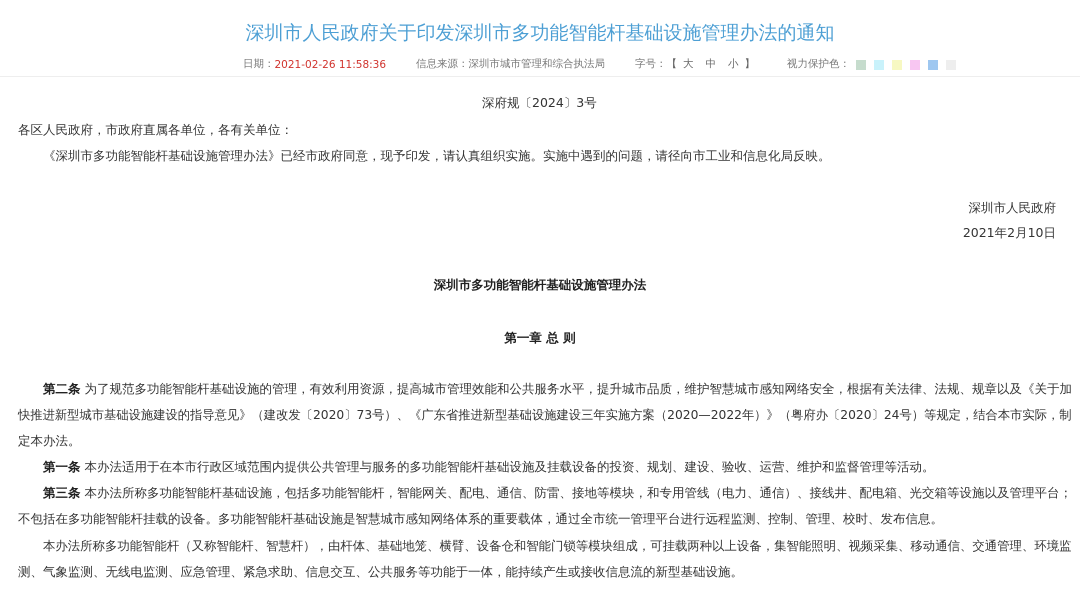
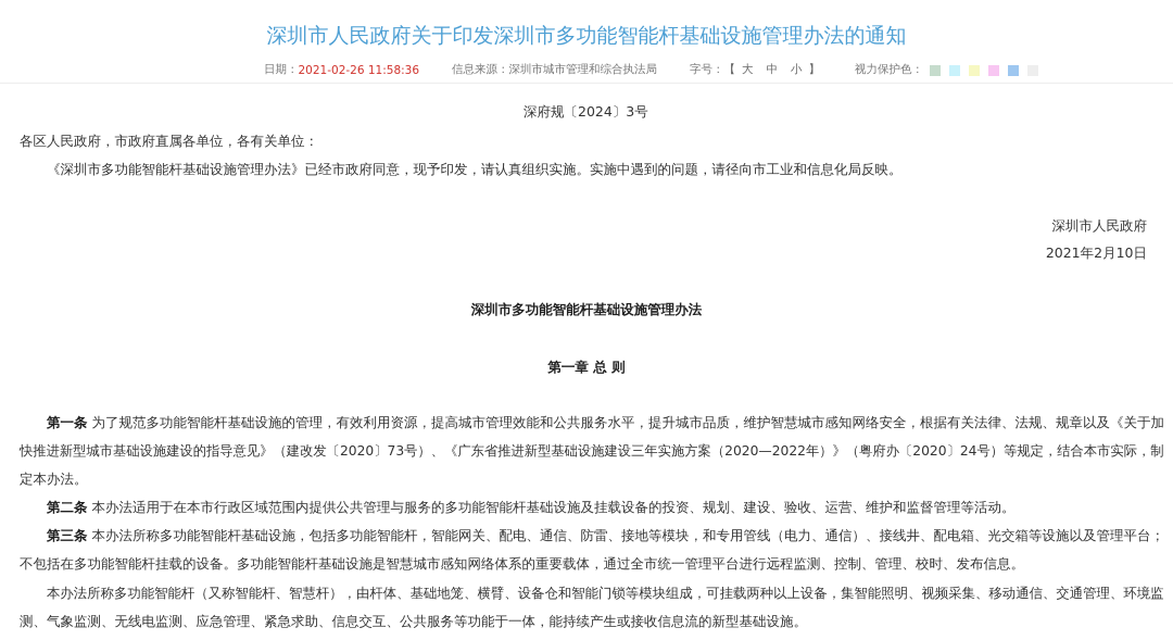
  深圳市人民政府关于印发深圳市多功能智能杆基础设施管理办法的通知
  日期：
  2021-02-26 11:58:36
  信息来源：
  深圳市城市管理和综合执法局
  字号：
  【
  大
  中
  小
  】
  视力保护色：
  深府规〔2024〕3号
  各区人民政府，市政府直属各单位，各有关单位：
  《深圳市多功能智能杆基础设施管理办法》已经市政府同意，现予印发，请认真组织实施。实施中遇到的问题，请径向市工业和信息化局反映。
  深圳市人民政府
  2021年2月10日
  深圳市多功能智能杆基础设施管理办法
  第一章 总 则
- 第二条 为了规范多功能智能杆基础设施的管理，有效利用资源，提高城市管理效能和公共服务水平，提升城市品质，维护智慧城市感知网络安全，根据有关法律、法规、规章以及《关于加
+ 第一条 为了规范多功能智能杆基础设施的管理，有效利用资源，提高城市管理效能和公共服务水平，提升城市品质，维护智慧城市感知网络安全，根据有关法律、法规、规章以及《关于加
  快推进新型城市基础设施建设的指导意见》（建改发〔2020〕73号）、《广东省推进新型基础设施建设三年实施方案（2020—2022年）》（粤府办〔2020〕24号）等规定，结合本市实际，制
  定本办法。
- 第一条 本办法适用于在本市行政区域范围内提供公共管理与服务的多功能智能杆基础设施及挂载设备的投资、规划、建设、验收、运营、维护和监督管理等活动。
+ 第二条 本办法适用于在本市行政区域范围内提供公共管理与服务的多功能智能杆基础设施及挂载设备的投资、规划、建设、验收、运营、维护和监督管理等活动。
  第三条 本办法所称多功能智能杆基础设施，包括多功能智能杆，智能网关、配电、通信、防雷、接地等模块，和专用管线（电力、通信）、接线井、配电箱、光交箱等设施以及管理平台；
  不包括在多功能智能杆挂载的设备。多功能智能杆基础设施是智慧城市感知网络体系的重要载体，通过全市统一管理平台进行远程监测、控制、管理、校时、发布信息。
  本办法所称多功能智能杆（又称智能杆、智慧杆），由杆体、基础地笼、横臂、设备仓和智能门锁等模块组成，可挂载两种以上设备，集智能照明、视频采集、移动通信、交通管理、环境监
  测、气象监测、无线电监测、应急管理、紧急求助、信息交互、公共服务等功能于一体，能持续产生或接收信息流的新型基础设施。
